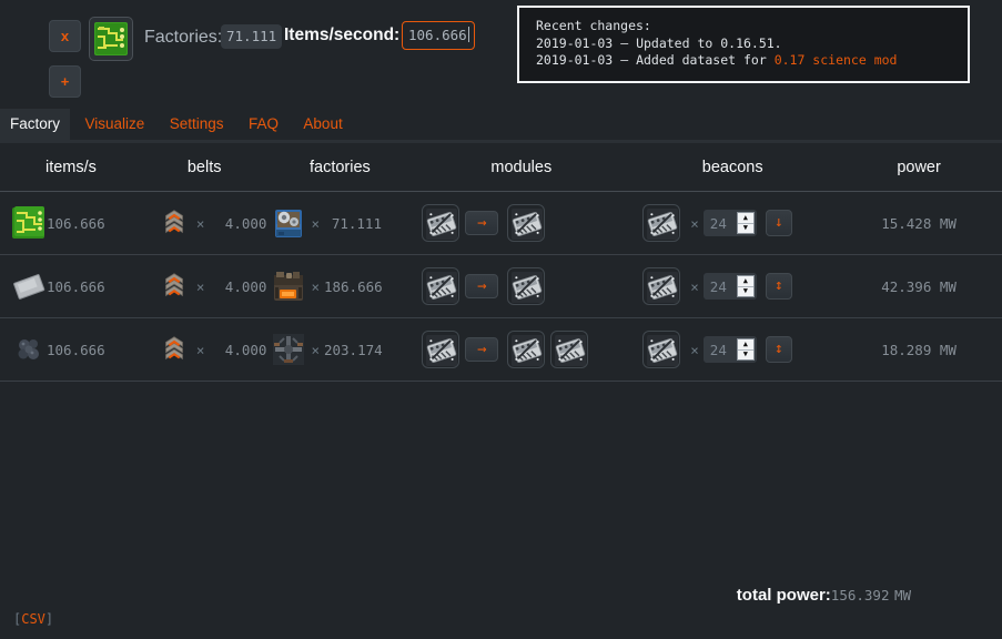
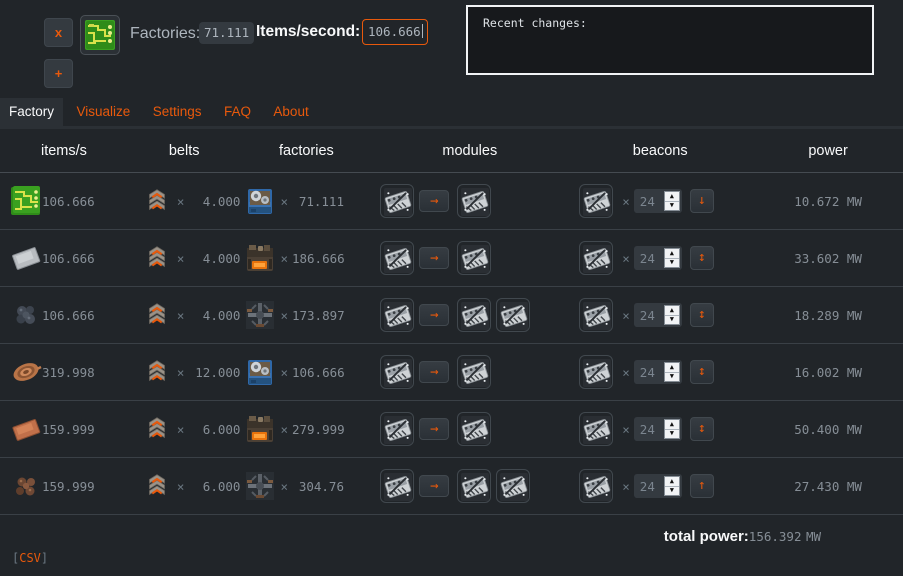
  x
  +
  Factories
  71.111
  Items/second:
  106.666
  Recent changes:
- 2019-01-03 – Updated to 0.16.51.
- 2019-01-03 – Added dataset for 0.17 science mod
  Factory Visualize Settings FAQ About
  items/s	belts	factories	modules	beacons	power
- 106.666	× 4.000	× 71.111	→	× 24 ▲▼↓	15.428 MW
+ 106.666	× 4.000	× 71.111	→	× 24 ▲▼↓	10.672 MW
- 106.666	× 4.000	× 186.666	→	× 24 ▲▼↕	42.396 MW
+ 106.666	× 4.000	× 186.666	→	× 24 ▲▼↕	33.602 MW
- 106.666	× 4.000	× 203.174	→	× 24 ▲▼↕	18.289 MW
+ 106.666	× 4.000	× 173.897	→	× 24 ▲▼↕	18.289 MW
+ 319.998	× 12.000	× 106.666	→	× 24 ▲▼↕	16.002 MW
+ 159.999	× 6.000	× 279.999	→	× 24 ▲▼↕	50.400 MW
+ 159.999	× 6.000	× 304.76	→	× 24 ▲▼↑	27.430 MW
  total power:156.392 MW
  [CSV]
